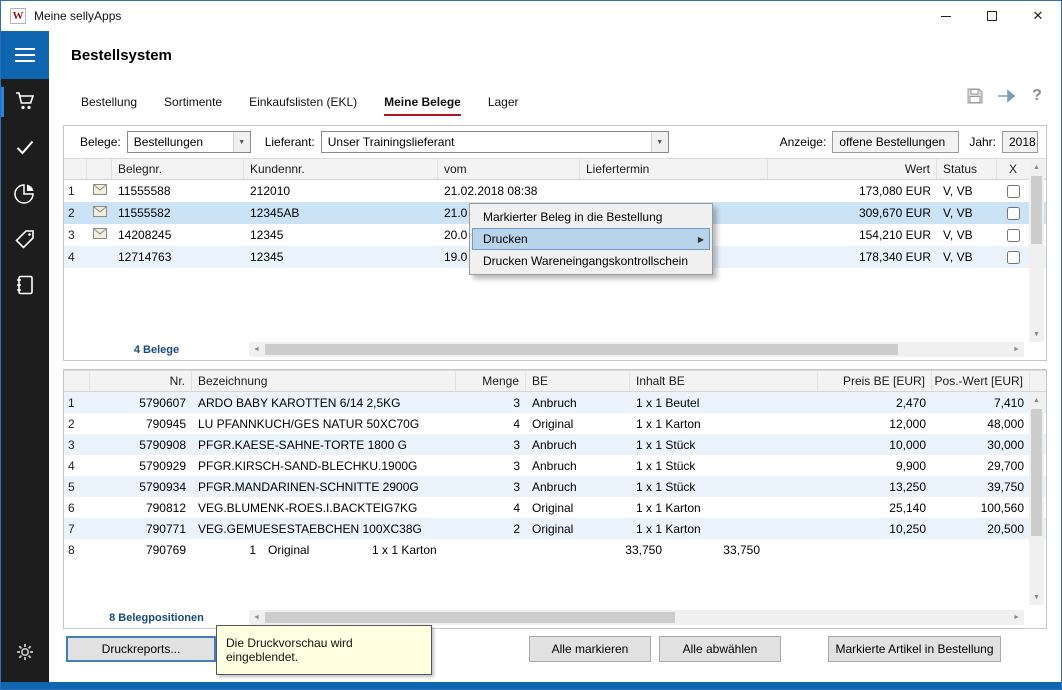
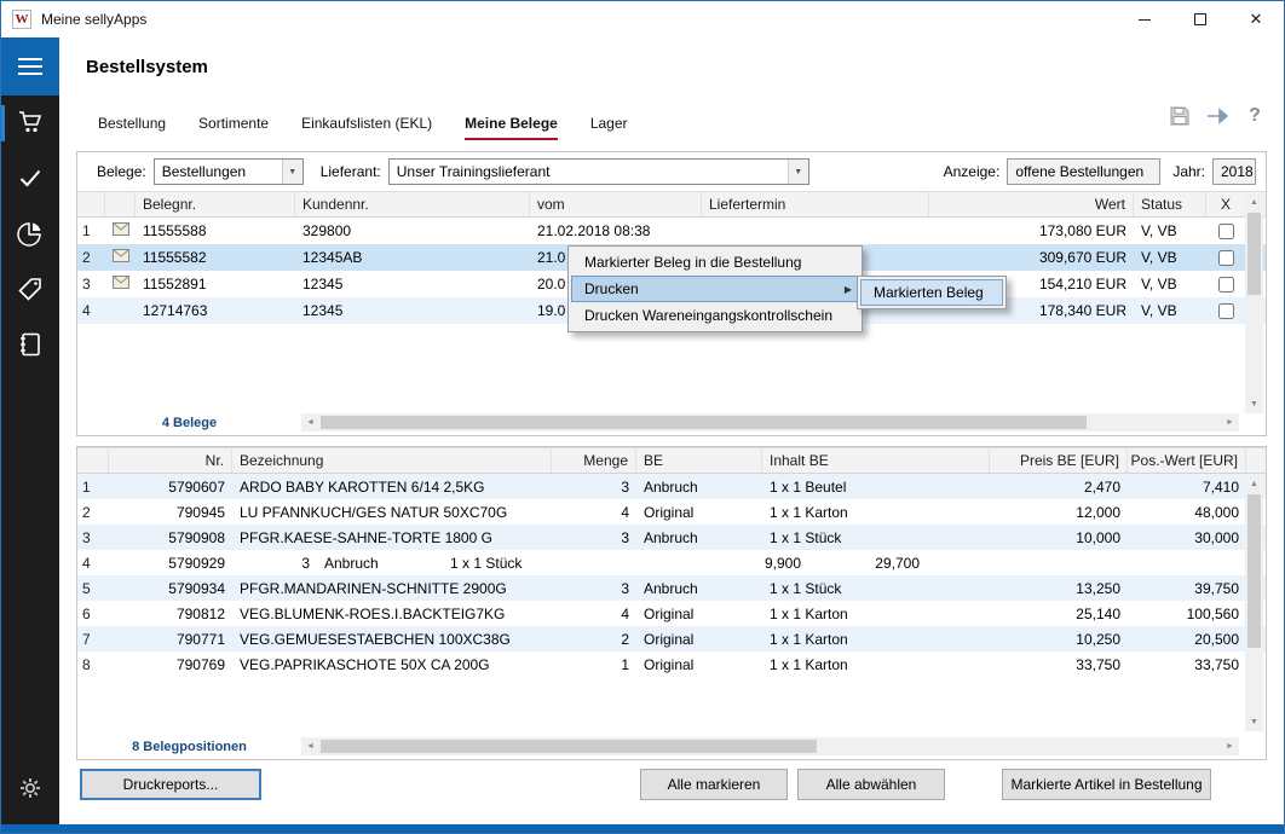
  W
  Meine sellyApps
  ✕
  Bestellsystem
  Bestellung
  Sortimente
  Einkaufslisten (EKL)
  Meine Belege
  Lager
  ?
  Belege:
  Bestellungen
  Lieferant:
  Unser Trainingslieferant
  Anzeige:
  offene Bestellungen
  Jahr:
  2018
  Belegnr.
  Kundennr.
  vom
  Liefertermin
  Wert
  Status
  X
  1
  11555588
- 212010
+ 329800
  21.02.2018 08:38
  173,080 EUR
  V, VB
  2
  11555582
  12345AB
  21.0
  309,670 EUR
  V, VB
  3
- 14208245
+ 11552891
  12345
  20.0
  154,210 EUR
  V, VB
  4
  12714763
  12345
  19.0
  178,340 EUR
  V, VB
  4 Belege
  Markierter Beleg in die Bestellung
  Drucken
  ▶
  Drucken Wareneingangskontrollschein
+ Markierten Beleg
  Nr.
  Bezeichnung
  Menge
  BE
  Inhalt BE
  Preis BE [EUR]
  Pos.-Wert [EUR]
  1
  5790607
  ARDO BABY KAROTTEN 6/14 2,5KG
  3
  Anbruch
  1 x 1 Beutel
  2,470
  7,410
  2
  790945
  LU PFANNKUCH/GES NATUR 50XC70G
  4
  Original
  1 x 1 Karton
  12,000
  48,000
  3
  5790908
  PFGR.KAESE-SAHNE-TORTE 1800 G
  3
  Anbruch
  1 x 1 Stück
  10,000
  30,000
  4
  5790929
- PFGR.KIRSCH-SAND-BLECHKU.1900G
  3
  Anbruch
  1 x 1 Stück
  9,900
  29,700
  5
  5790934
  PFGR.MANDARINEN-SCHNITTE 2900G
  3
  Anbruch
  1 x 1 Stück
  13,250
  39,750
  6
  790812
  VEG.BLUMENK-ROES.I.BACKTEIG7KG
  4
  Original
  1 x 1 Karton
  25,140
  100,560
  7
  790771
  VEG.GEMUESESTAEBCHEN 100XC38G
  2
  Original
  1 x 1 Karton
  10,250
  20,500
  8
  790769
+ VEG.PAPRIKASCHOTE 50X CA 200G
  1
  Original
  1 x 1 Karton
  33,750
  33,750
  8 Belegpositionen
  Druckreports...
- Die Druckvorschau wird eingeblendet.
  Alle markieren
  Alle abwählen
  Markierte Artikel in Bestellung
